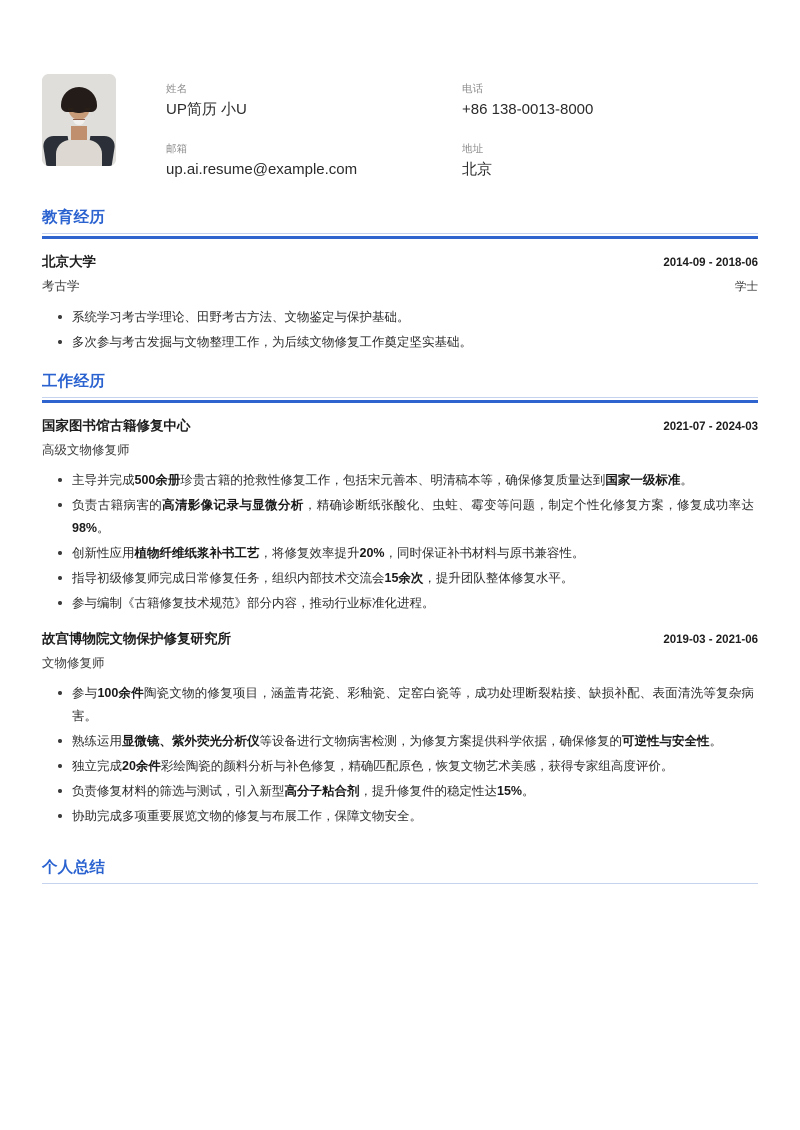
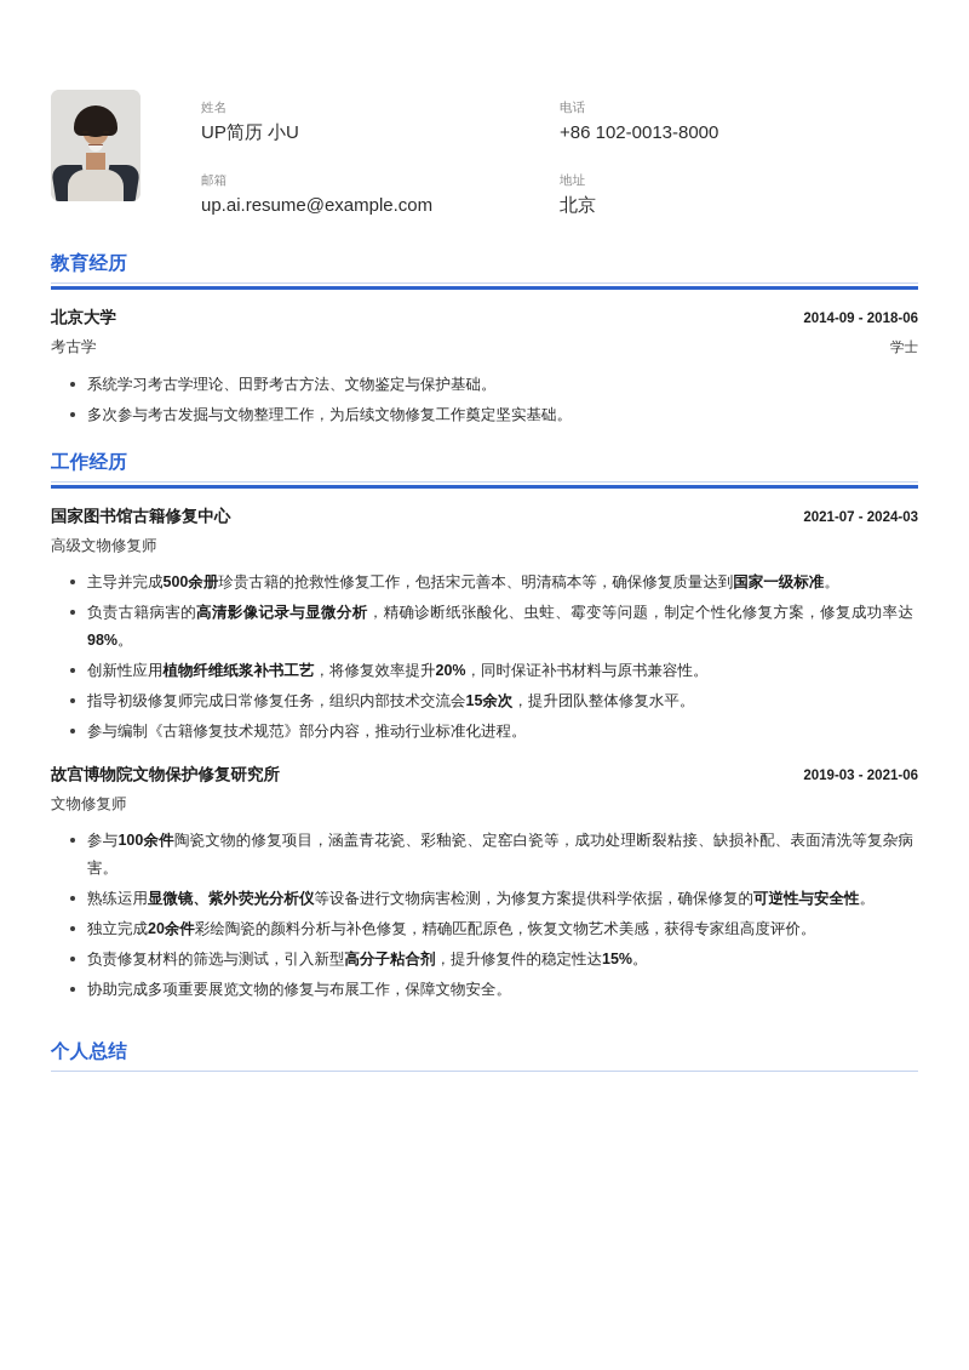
  姓名
  UP简历 小U
  电话
- +86 138-0013-8000
+ +86 102-0013-8000
  邮箱
  up.ai.resume@example.com
  地址
  北京
  教育经历
  北京大学
  2014-09 - 2018-06
  考古学
  学士
  系统学习考古学理论、田野考古方法、文物鉴定与保护基础。
  多次参与考古发掘与文物整理工作，为后续文物修复工作奠定坚实基础。
  工作经历
  国家图书馆古籍修复中心
  2021-07 - 2024-03
  高级文物修复师
  主导并完成500余册珍贵古籍的抢救性修复工作，包括宋元善本、明清稿本等，确保修复质量达到国家一级标准。
  负责古籍病害的高清影像记录与显微分析，精确诊断纸张酸化、虫蛀、霉变等问题，制定个性化修复方案，修复成功率达98%。
  创新性应用植物纤维纸浆补书工艺，将修复效率提升20%，同时保证补书材料与原书兼容性。
  指导初级修复师完成日常修复任务，组织内部技术交流会15余次，提升团队整体修复水平。
  参与编制《古籍修复技术规范》部分内容，推动行业标准化进程。
  故宫博物院文物保护修复研究所
  2019-03 - 2021-06
  文物修复师
  参与100余件陶瓷文物的修复项目，涵盖青花瓷、彩釉瓷、定窑白瓷等，成功处理断裂粘接、缺损补配、表面清洗等复杂病害。
  熟练运用显微镜、紫外荧光分析仪等设备进行文物病害检测，为修复方案提供科学依据，确保修复的可逆性与安全性。
  独立完成20余件彩绘陶瓷的颜料分析与补色修复，精确匹配原色，恢复文物艺术美感，获得专家组高度评价。
  负责修复材料的筛选与测试，引入新型高分子粘合剂，提升修复件的稳定性达15%。
  协助完成多项重要展览文物的修复与布展工作，保障文物安全。
  个人总结
